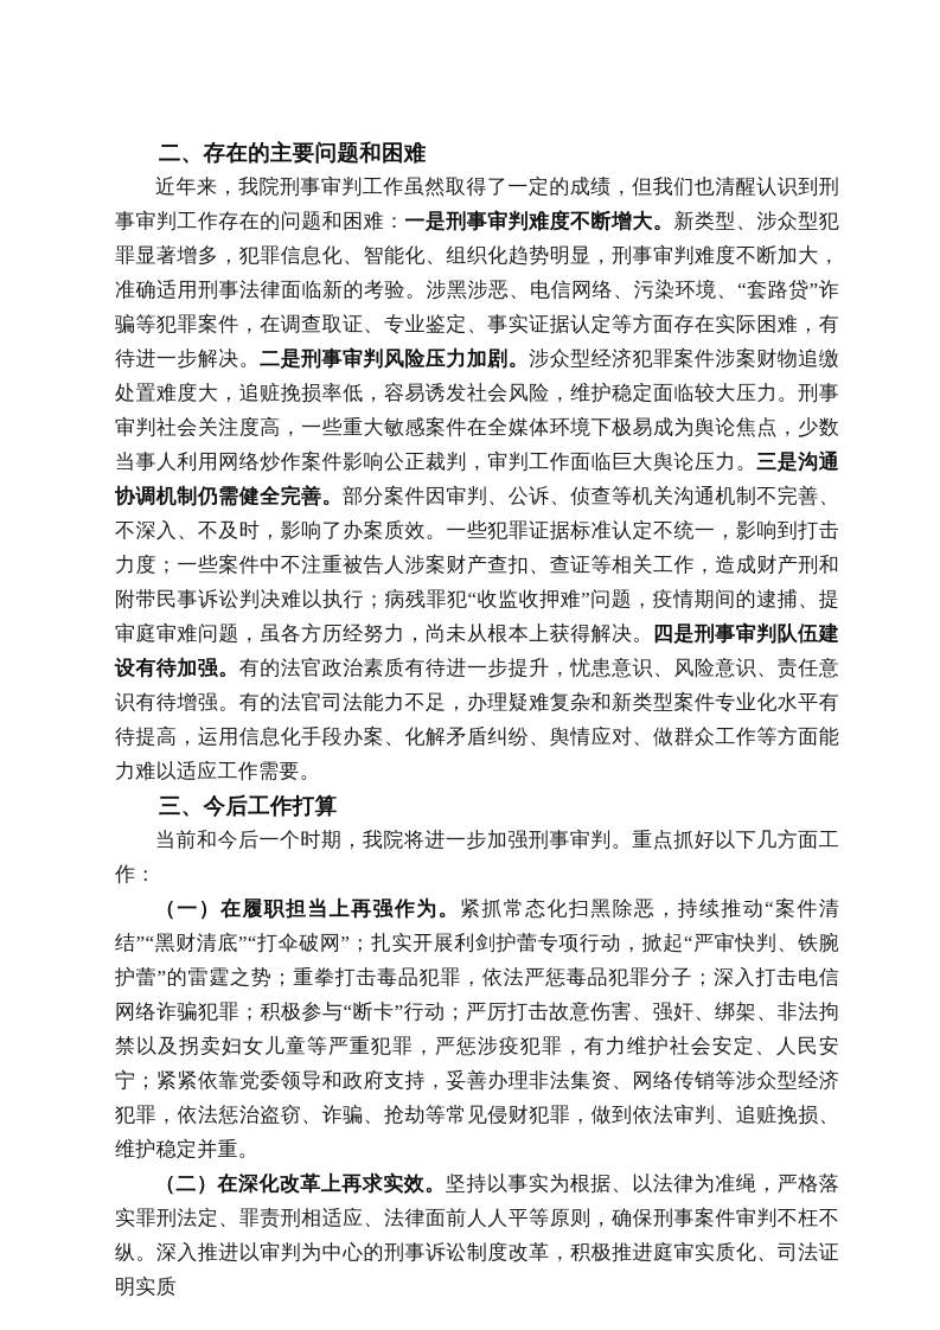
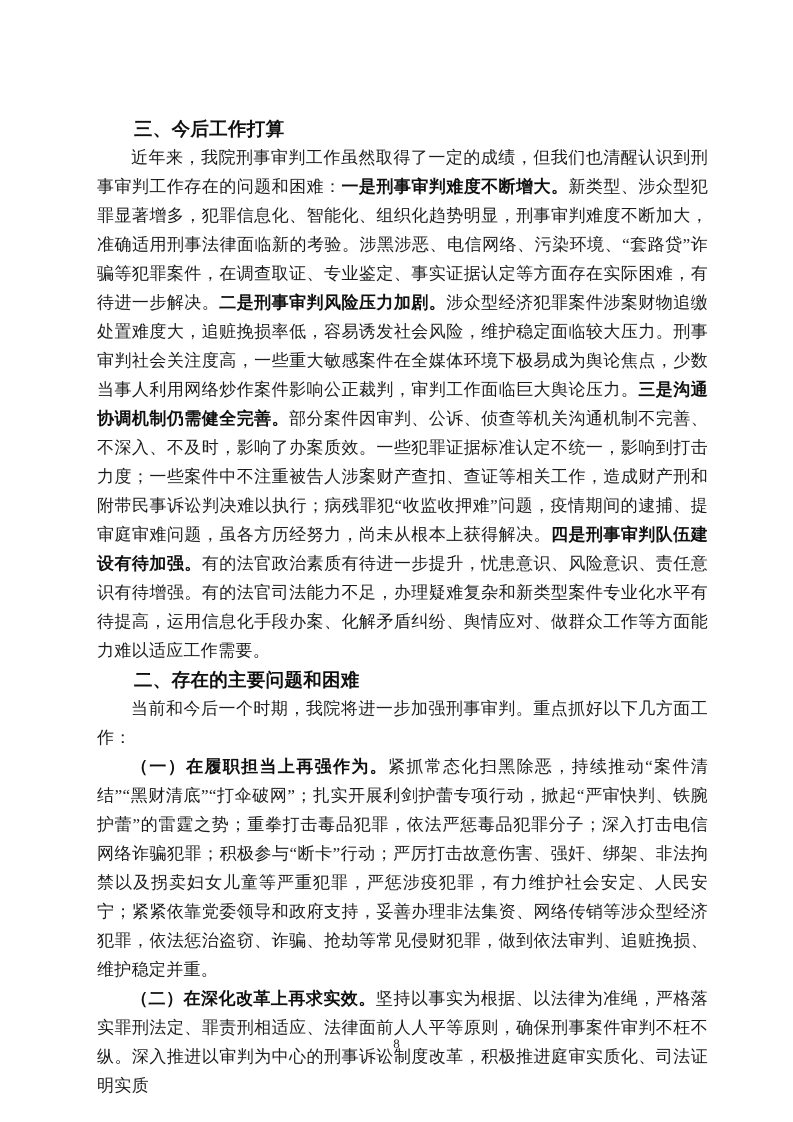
- 二、存在的主要问题和困难
+ 三、今后工作打算
  近年来，我院刑事审判工作虽然取得了一定的成绩，但我们也清醒认识到刑事审判工作存在的问题和困难：一是刑事审判难度不断增大。新类型、涉众型犯罪显著增多，犯罪信息化、智能化、组织化趋势明显，刑事审判难度不断加大，准确适用刑事法律面临新的考验。涉黑涉恶、电信网络、污染环境、“套路贷”诈骗等犯罪案件，在调查取证、专业鉴定、事实证据认定等方面存在实际困难，有待进一步解决。二是刑事审判风险压力加剧。涉众型经济犯罪案件涉案财物追缴处置难度大，追赃挽损率低，容易诱发社会风险，维护稳定面临较大压力。刑事审判社会关注度高，一些重大敏感案件在全媒体环境下极易成为舆论焦点，少数当事人利用网络炒作案件影响公正裁判，审判工作面临巨大舆论压力。三是沟通协调机制仍需健全完善。部分案件因审判、公诉、侦查等机关沟通机制不完善、不深入、不及时，影响了办案质效。一些犯罪证据标准认定不统一，影响到打击力度；一些案件中不注重被告人涉案财产查扣、查证等相关工作，造成财产刑和附带民事诉讼判决难以执行；病残罪犯“收监收押难”问题，疫情期间的逮捕、提审庭审难问题，虽各方历经努力，尚未从根本上获得解决。四是刑事审判队伍建设有待加强。有的法官政治素质有待进一步提升，忧患意识、风险意识、责任意识有待增强。有的法官司法能力不足，办理疑难复杂和新类型案件专业化水平有待提高，运用信息化手段办案、化解矛盾纠纷、舆情应对、做群众工作等方面能力难以适应工作需要。
- 三、今后工作打算
+ 二、存在的主要问题和困难
  当前和今后一个时期，我院将进一步加强刑事审判。重点抓好以下几方面工作：
  （一）在履职担当上再强作为。紧抓常态化扫黑除恶，持续推动“案件清结”“黑财清底”“打伞破网”；扎实开展利剑护蕾专项行动，掀起“严审快判、铁腕护蕾”的雷霆之势；重拳打击毒品犯罪，依法严惩毒品犯罪分子；深入打击电信网络诈骗犯罪；积极参与“断卡”行动；严厉打击故意伤害、强奸、绑架、非法拘禁以及拐卖妇女儿童等严重犯罪，严惩涉疫犯罪，有力维护社会安定、人民安宁；紧紧依靠党委领导和政府支持，妥善办理非法集资、网络传销等涉众型经济犯罪，依法惩治盗窃、诈骗、抢劫等常见侵财犯罪，做到依法审判、追赃挽损、维护稳定并重。
  （二）在深化改革上再求实效。坚持以事实为根据、以法律为准绳，严格落实罪刑法定、罪责刑相适应、法律面前人人平等原则，确保刑事案件审判不枉不纵。深入推进以审判为中心的刑事诉讼制度改革，积极推进庭审实质化、司法证明实质
+ 8
